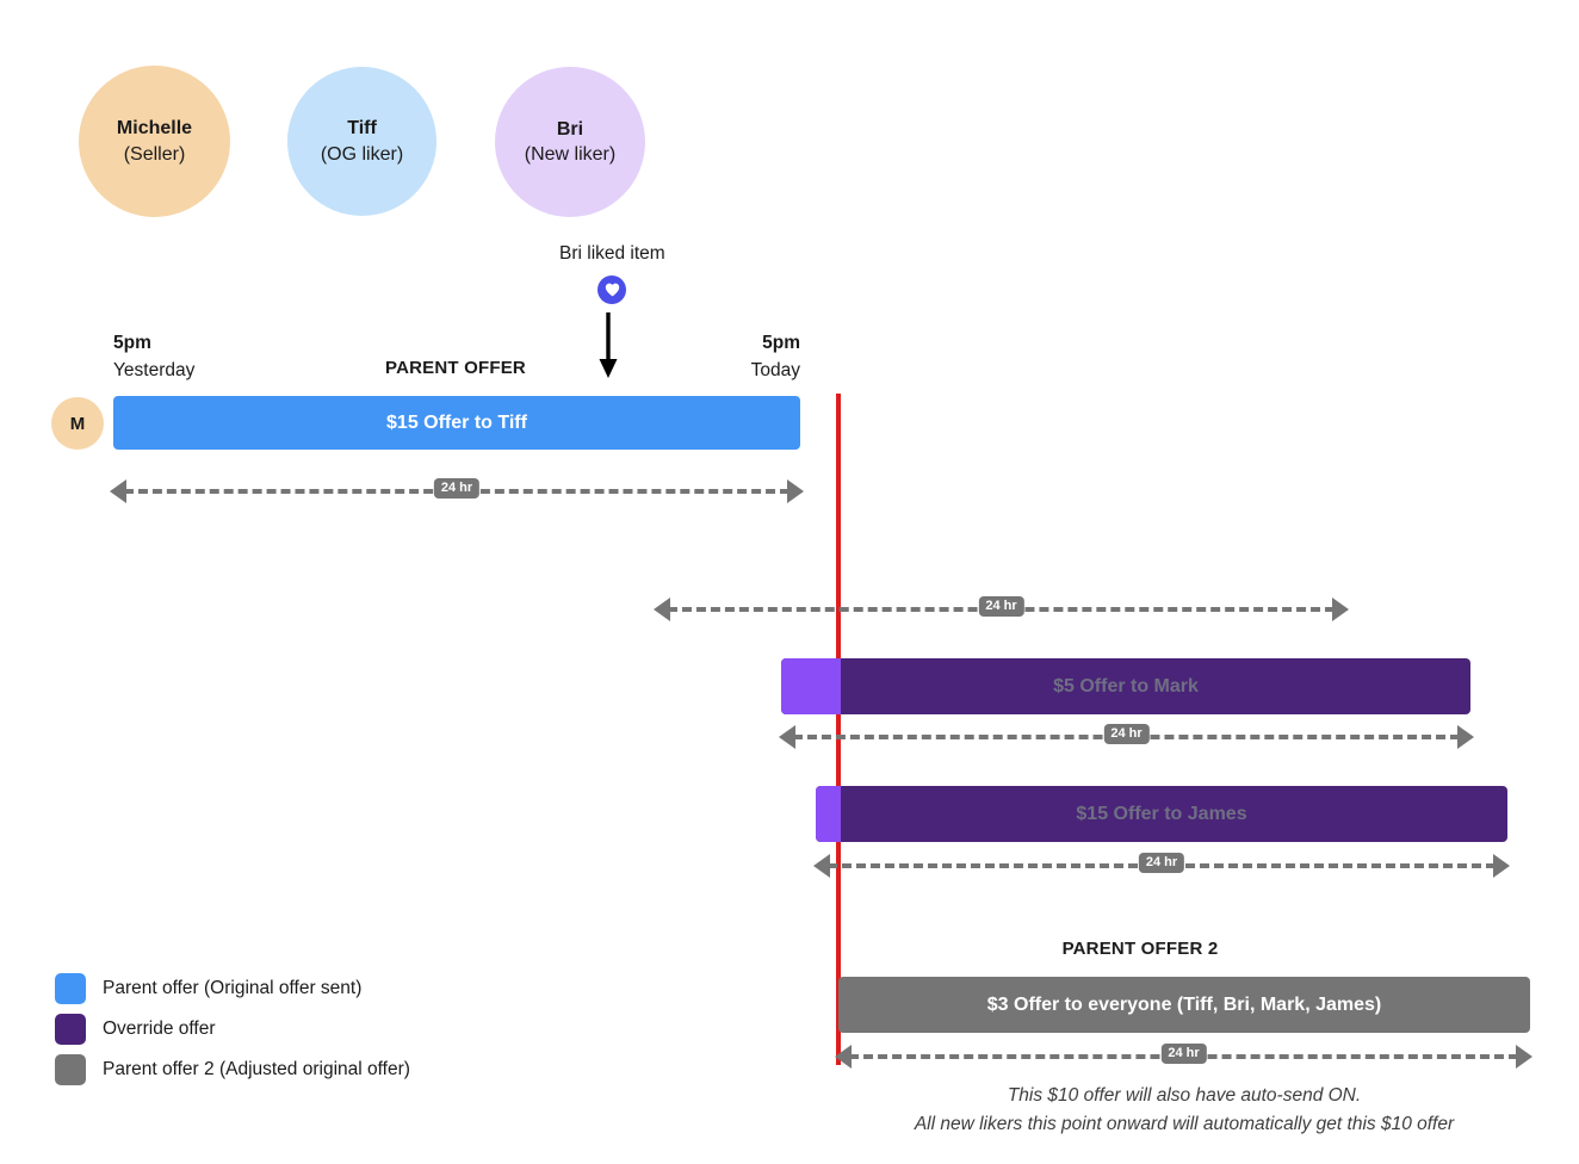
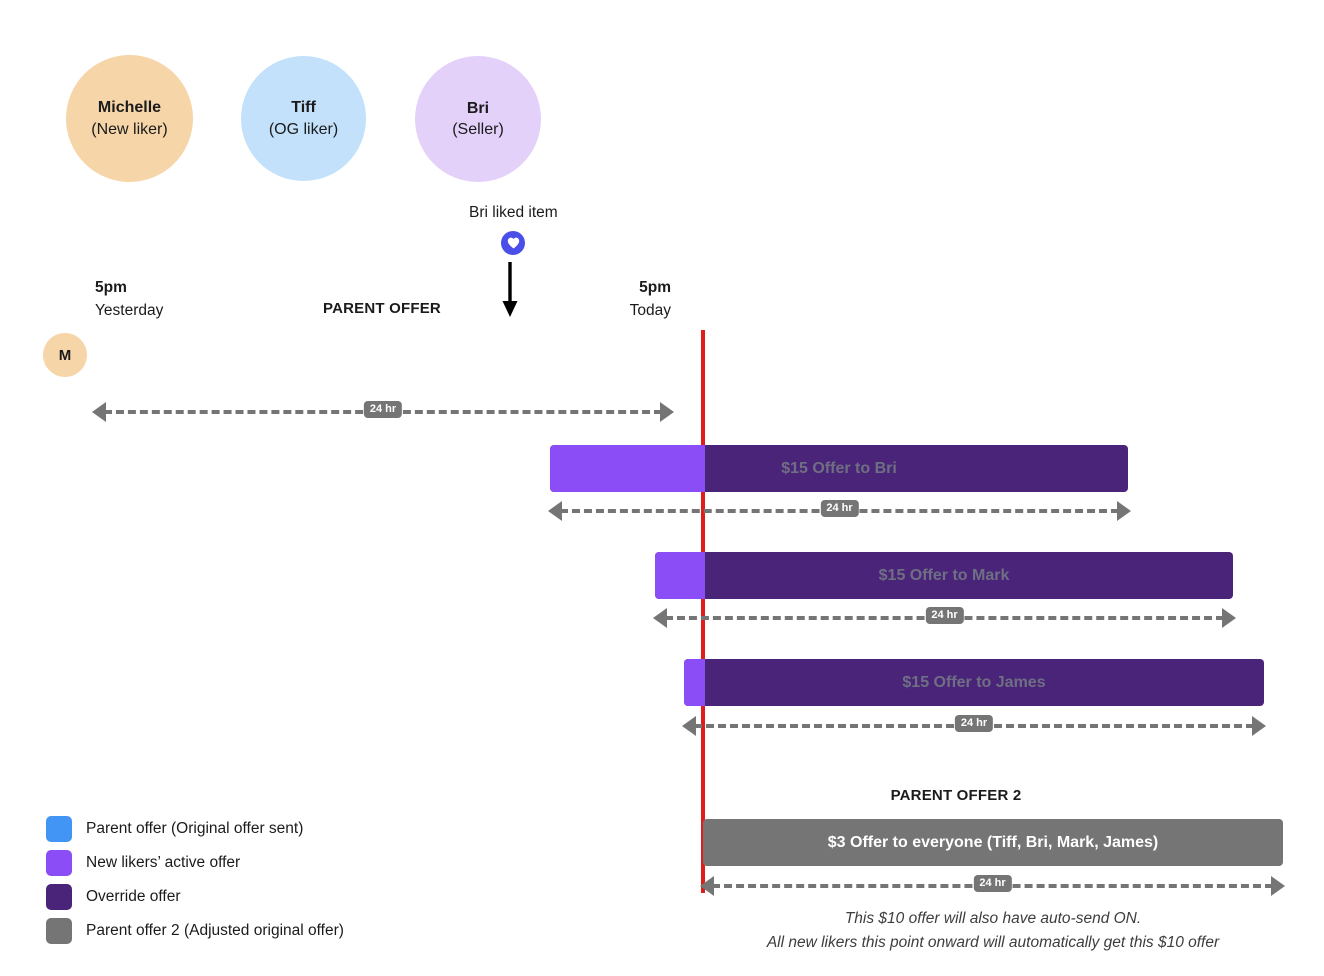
  Michelle
- (Seller)
+ (New liker)
  Tiff
  (OG liker)
  Bri
- (New liker)
+ (Seller)
  Bri liked item
  5pm
  Yesterday
  5pm
  Today
  PARENT OFFER
  M
- $15 Offer to Tiff
  24 hr
+ $15 Offer to Bri
  24 hr
- $5 Offer to Mark
+ $15 Offer to Mark
  24 hr
  $15 Offer to James
  24 hr
  PARENT OFFER 2
  $3 Offer to everyone (Tiff, Bri, Mark, James)
  24 hr
  This $10 offer will also have auto-send ON.
  All new likers this point onward will automatically get this $10 offer
  Parent offer (Original offer sent)
+ New likers’ active offer
  Override offer
  Parent offer 2 (Adjusted original offer)
